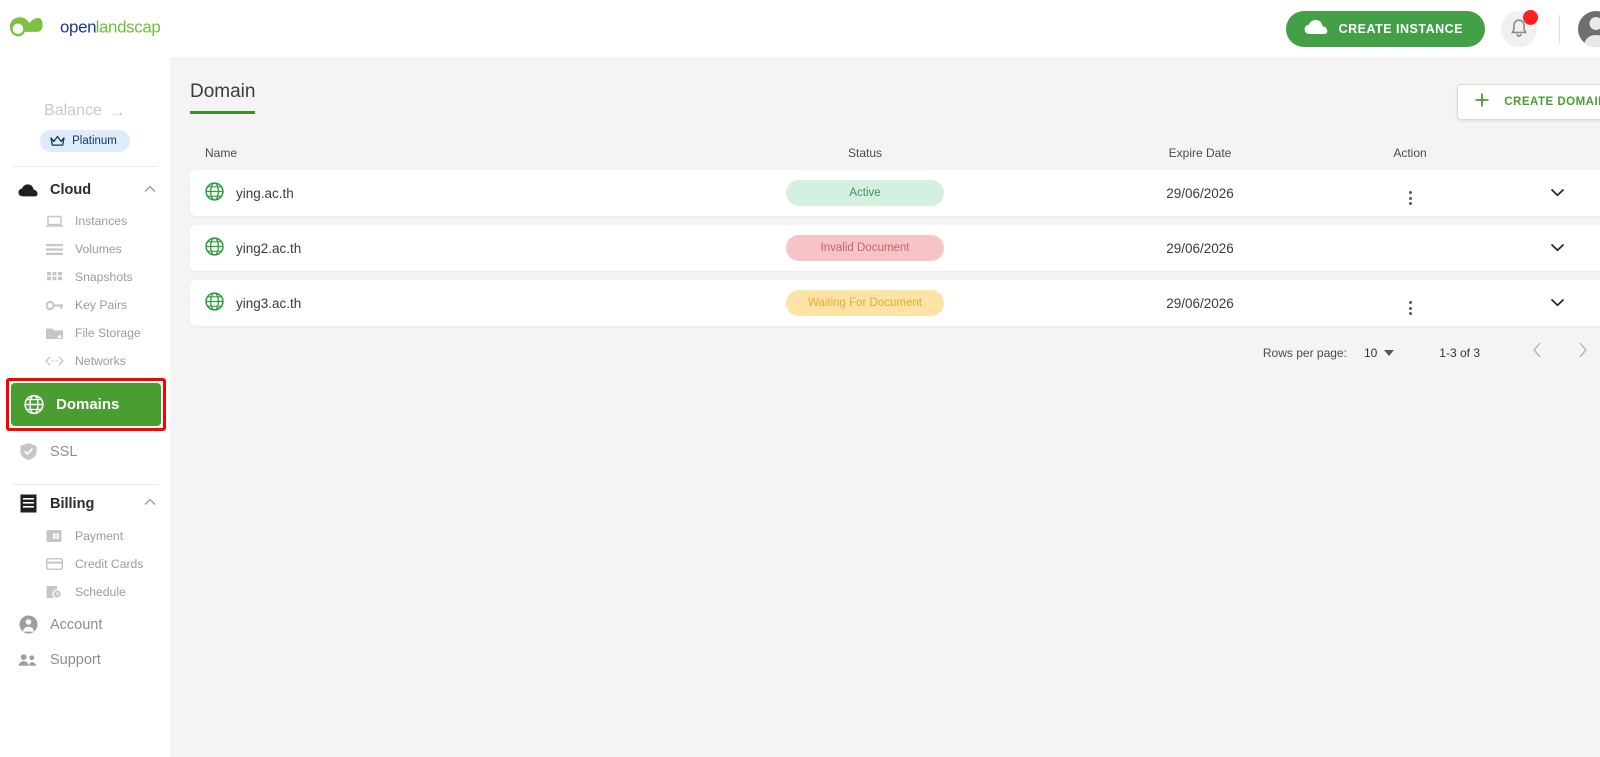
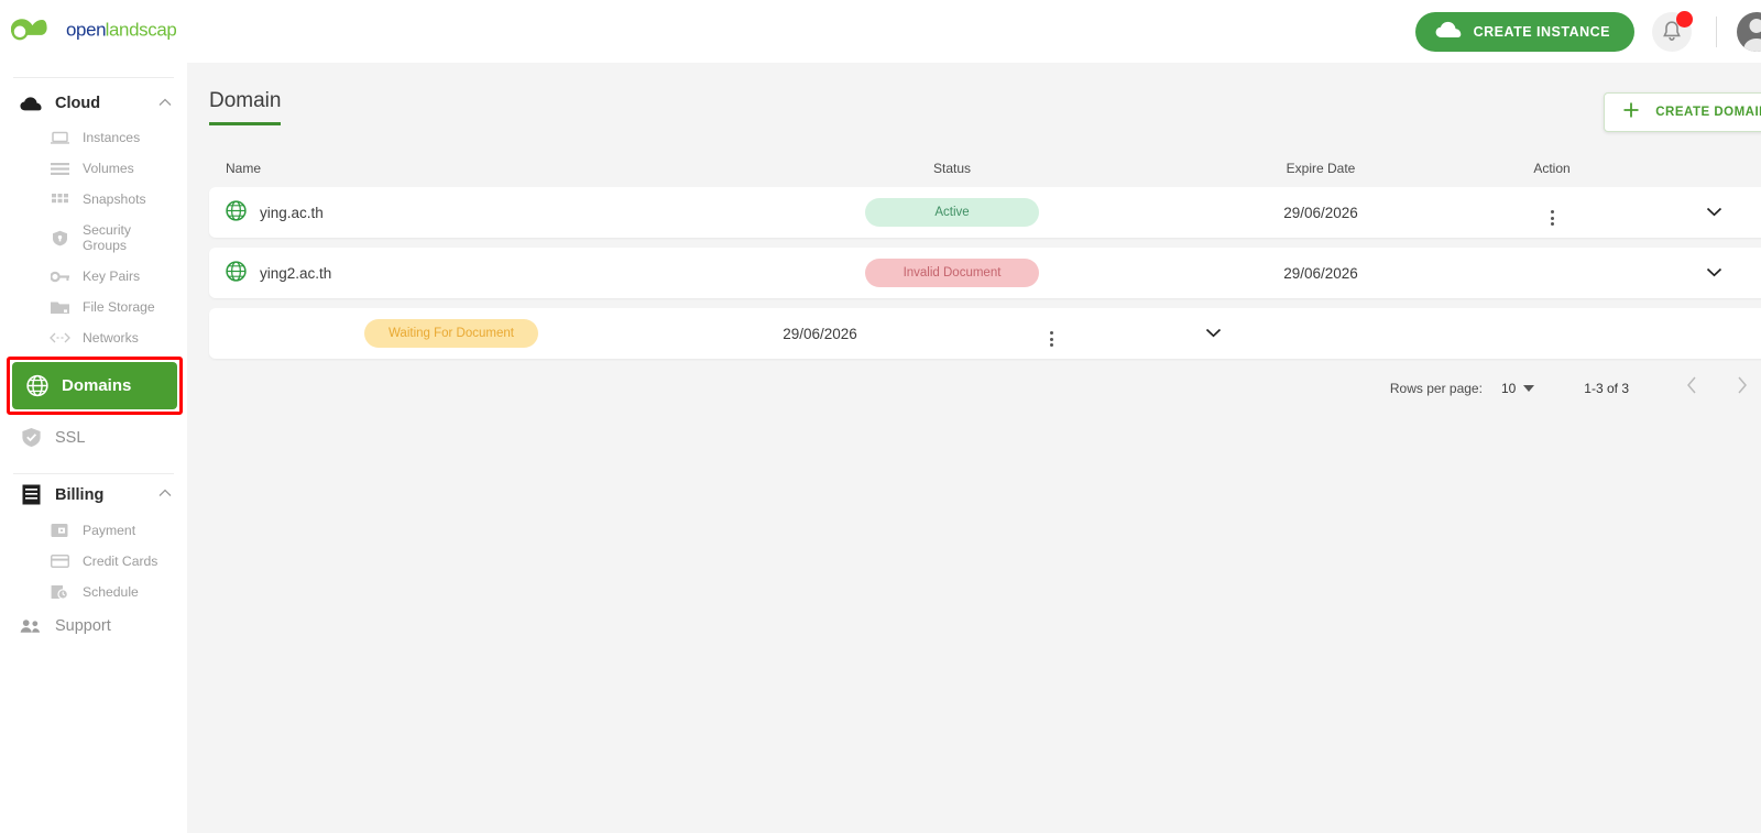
  open
  landscap
- Balance
- →
- Platinum
  Cloud
  Instances
  Volumes
  Snapshots
+ Security Groups
  Key Pairs
  File Storage
  Networks
  Domains
  SSL
  Billing
  Payment
  Credit Cards
  Schedule
- Account
  Support
  CREATE INSTANCE
  Domain
  CREATE DOMAI
  Name
  Status
  Expire Date
  Action
  ying.ac.th
  Active
  29/06/2026
  ying2.ac.th
  Invalid Document
  29/06/2026
- ying3.ac.th
  Waiting For Document
  29/06/2026
  Rows per page:
  10
  1-3 of 3
